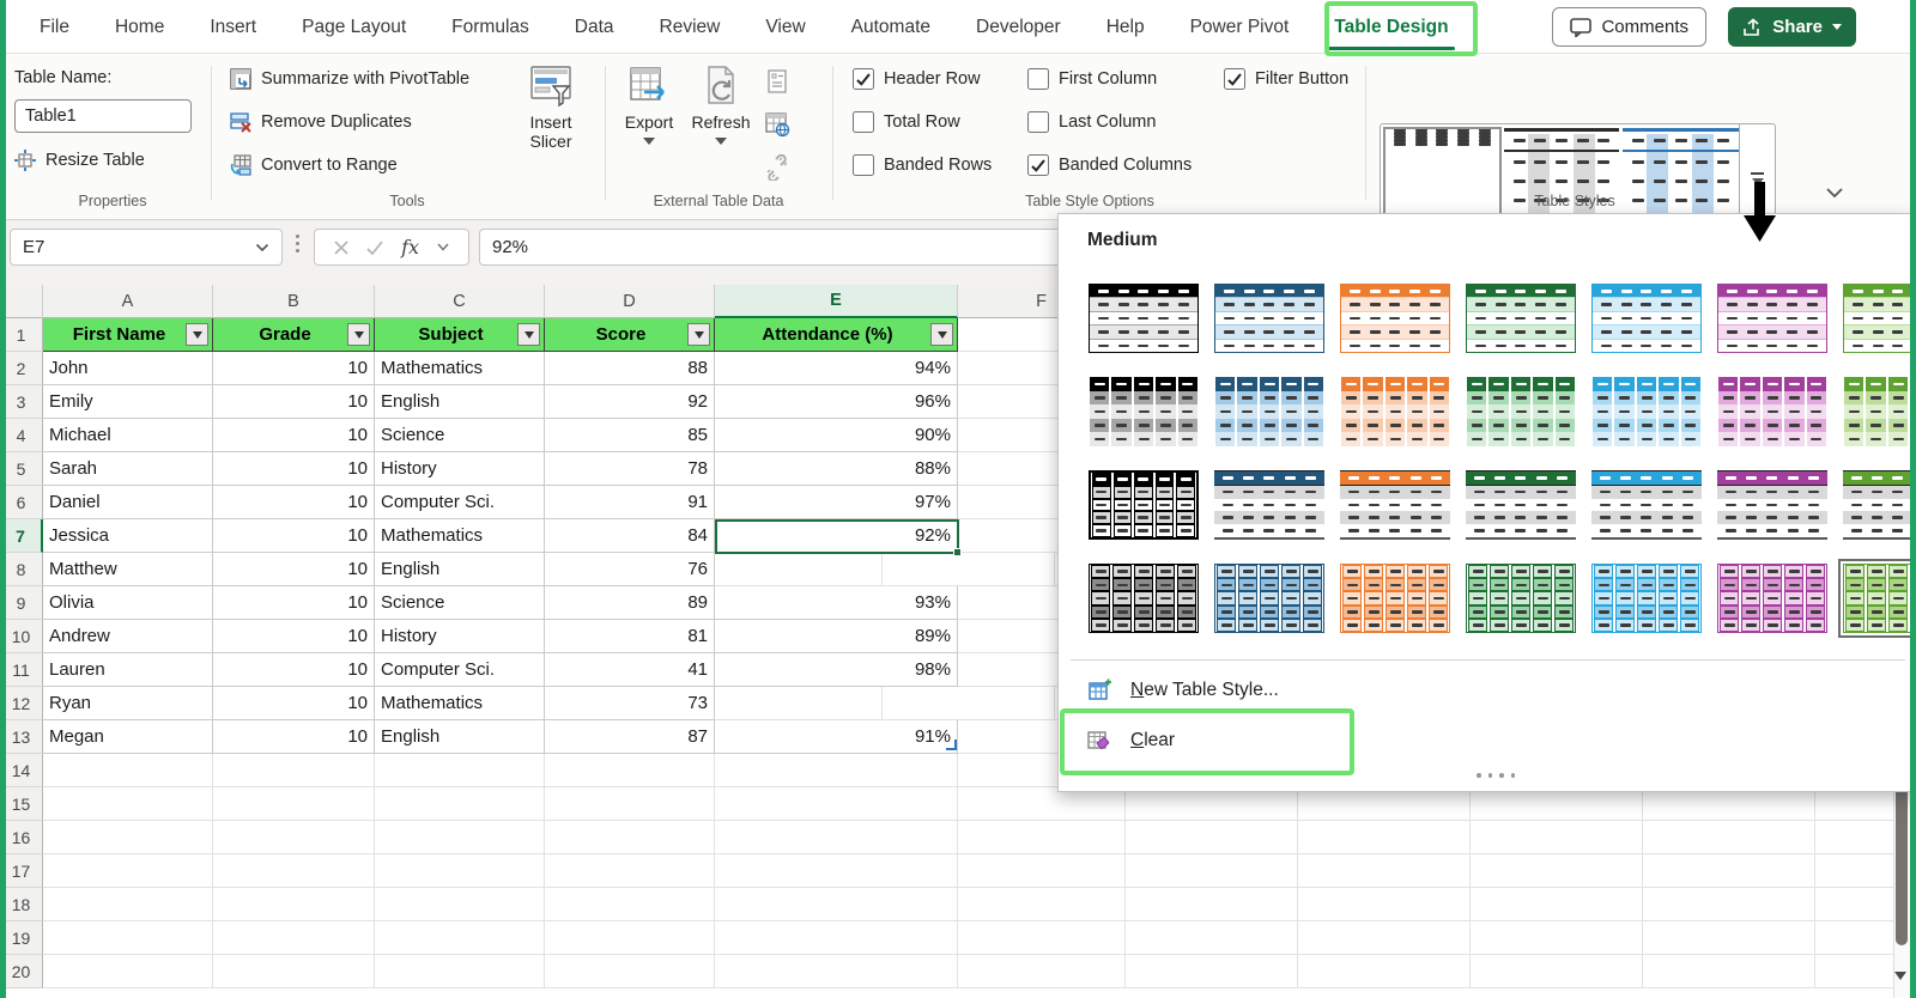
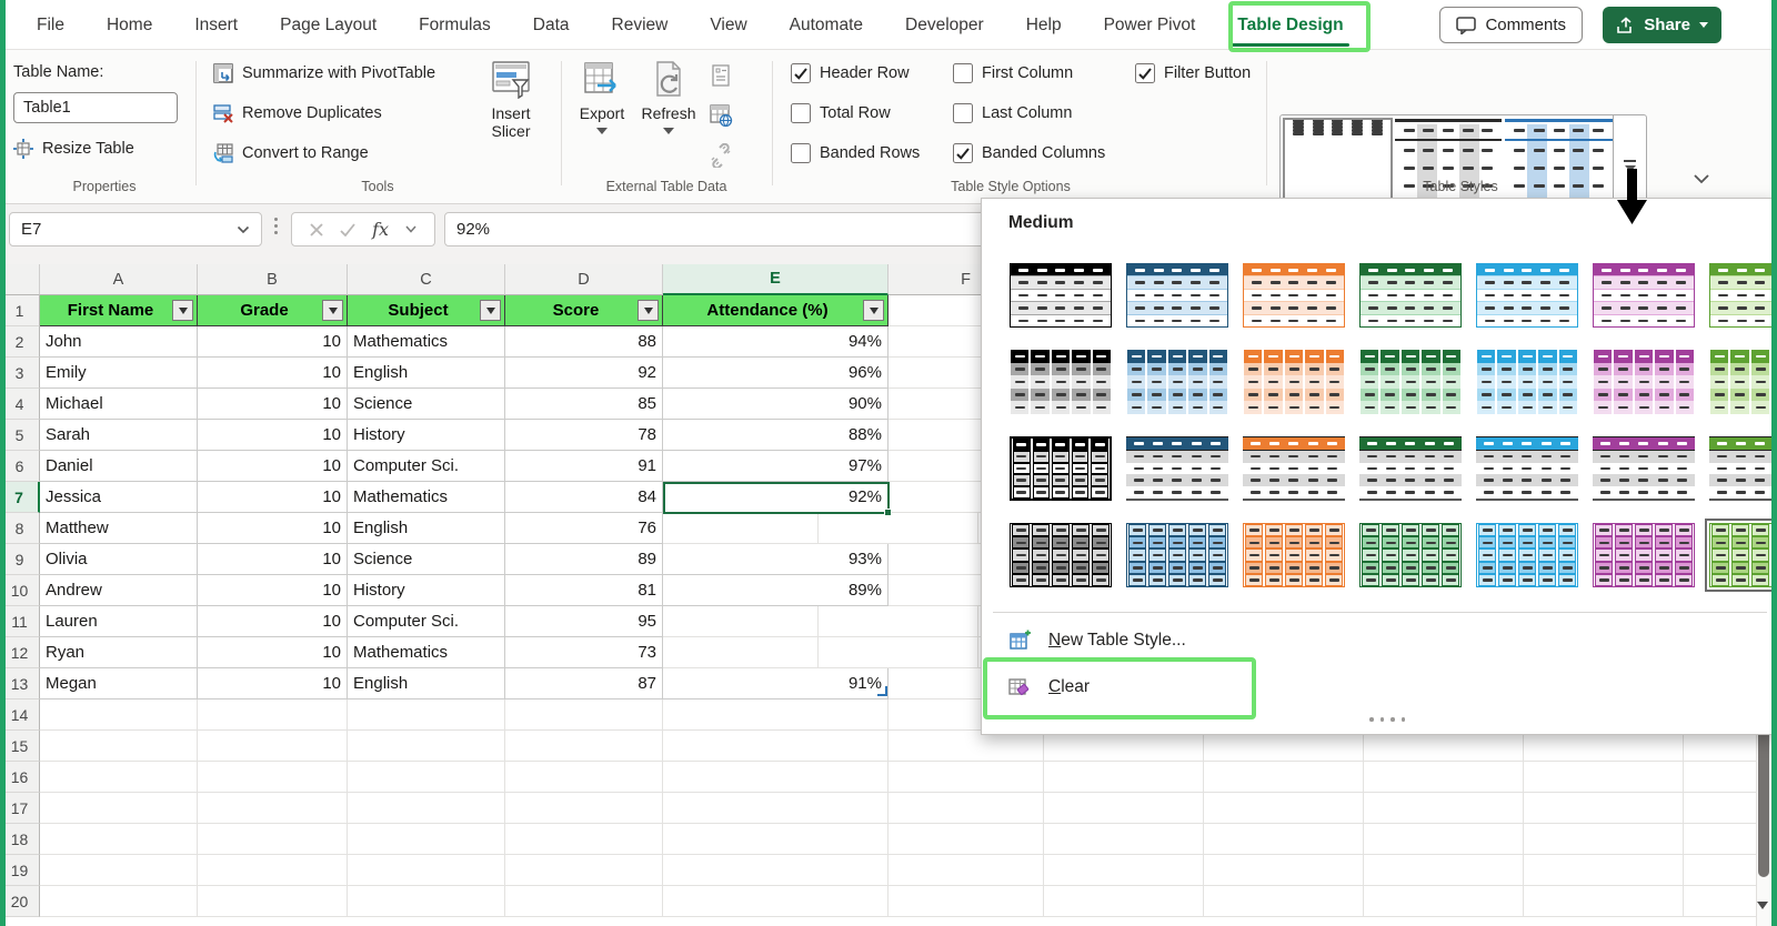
  File
  Home
  Insert
  Page Layout
  Formulas
  Data
  Review
  View
  Automate
  Developer
  Help
  Power Pivot
  Table Design
  Comments
  Share
  Table Name:
  Table1
  Resize Table
  Properties
  Summarize with PivotTable
  Remove Duplicates
  Convert to Range
  Tools
  Insert
  Slicer
  Export
  Refresh
  External Table Data
  Table Style Options
  Table Styles
  Header Row
  Total Row
  Banded Rows
  First Column
  Last Column
  Banded Columns
  Filter Button
  E7
  fx
  92%
  A
  B
  C
  D
  E
  F
  1
  First Name
  Grade
  Subject
  Score
  Attendance (%)
  2
  John
  10
  Mathematics
  88
  94%
  3
  Emily
  10
  English
  92
  96%
  4
  Michael
  10
  Science
  85
  90%
  5
  Sarah
  10
  History
  78
  88%
  6
  Daniel
  10
  Computer Sci.
  91
  97%
  7
  Jessica
  10
  Mathematics
  84
  92%
  8
  Matthew
  10
  English
  76
  9
  Olivia
  10
  Science
  89
  93%
  10
  Andrew
  10
  History
  81
  89%
  11
  Lauren
  10
  Computer Sci.
- 41
+ 95
- 98%
  12
  Ryan
  10
  Mathematics
  73
  13
  Megan
  10
  English
  87
  91%
  14
  15
  16
  17
  18
  19
  20
  Medium
  New Table Style...
  Clear
